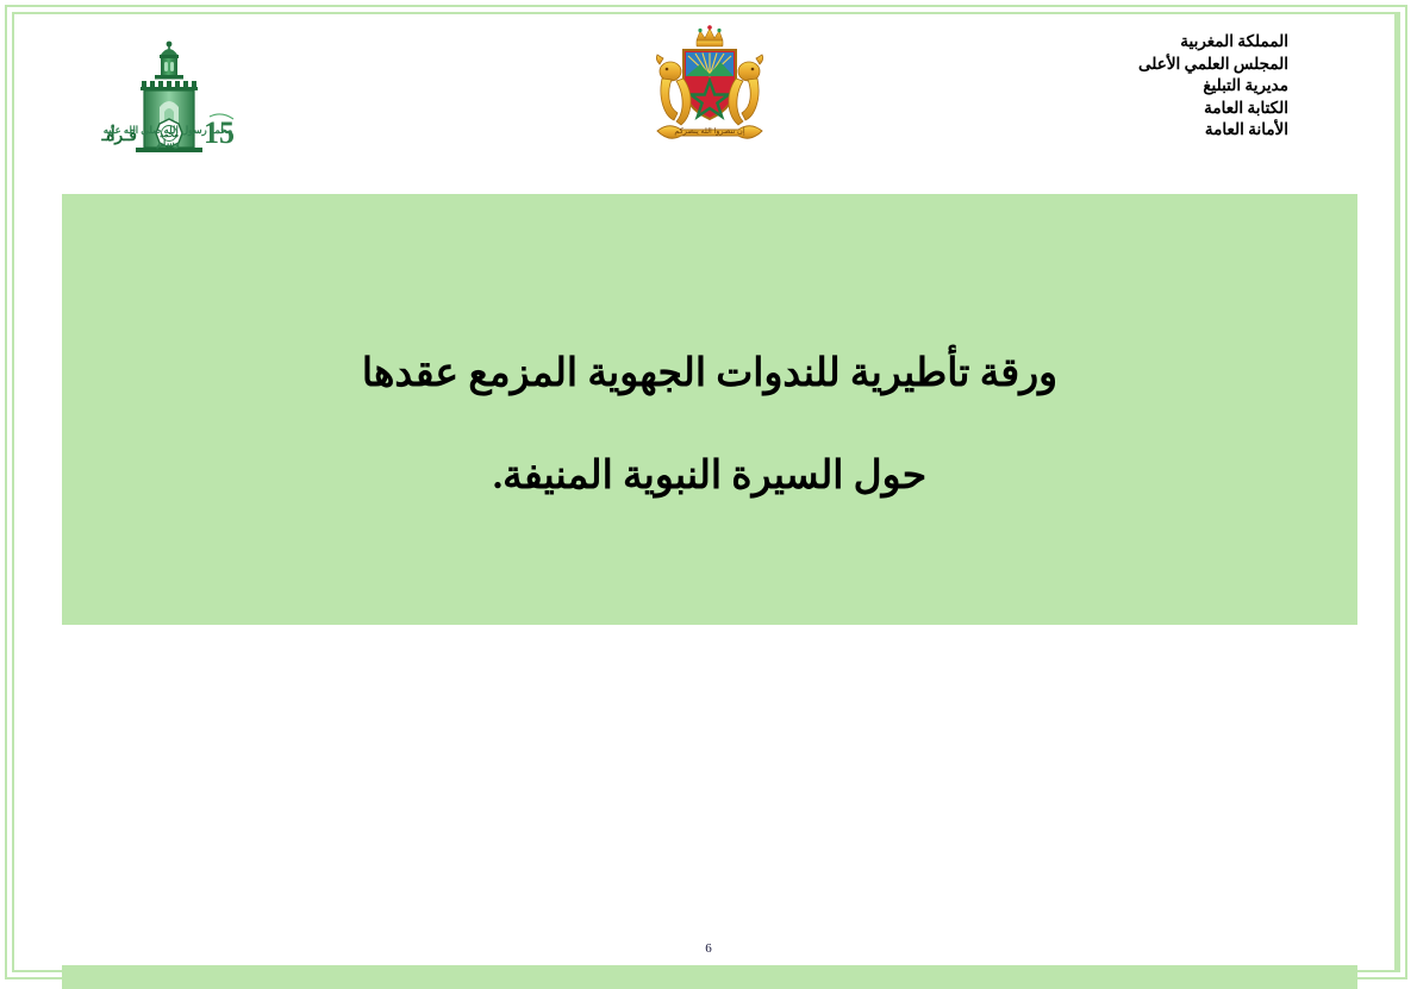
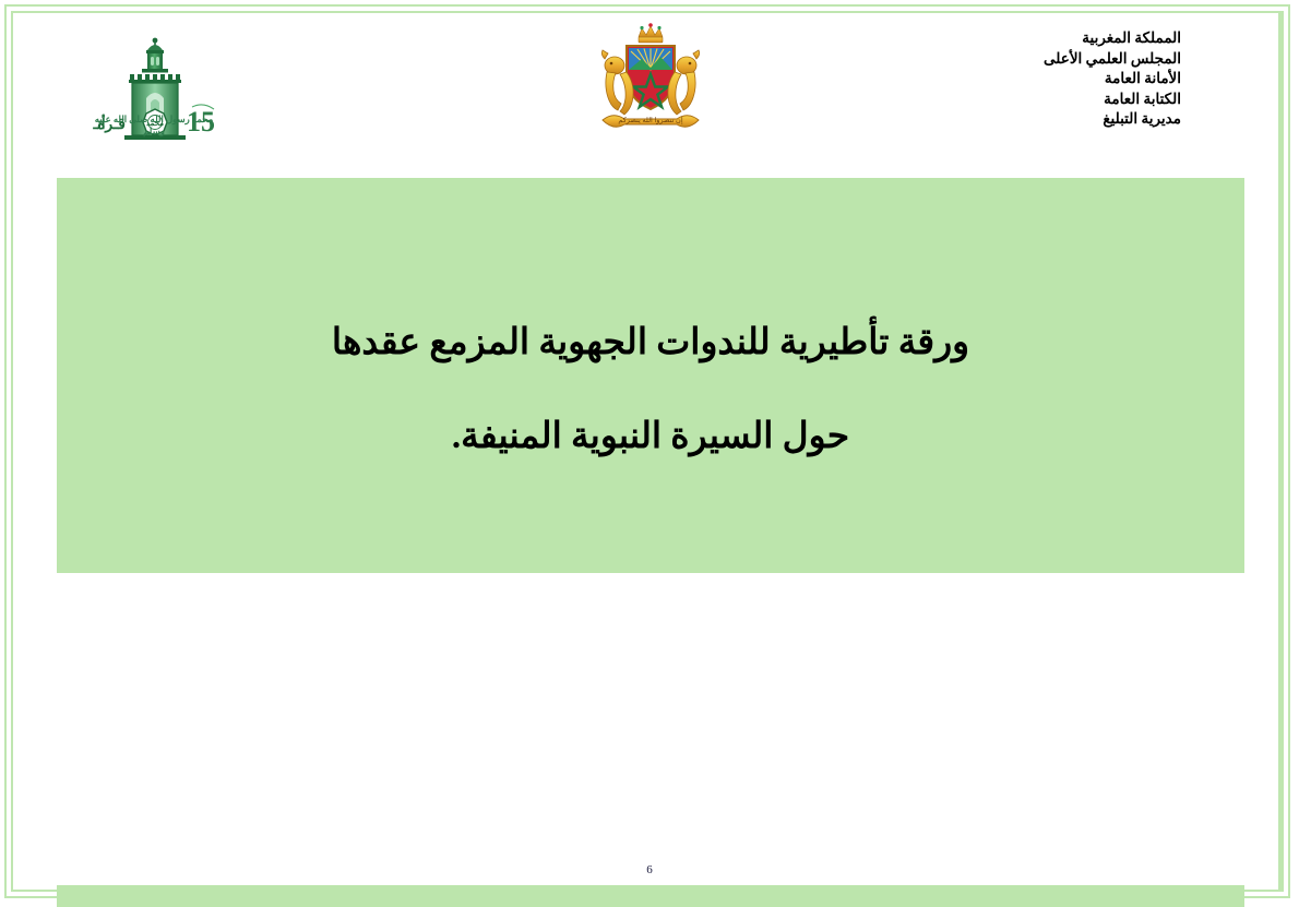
  محمد
  قـرة
  أنـ
  15
  محمد رسول الله صلى الله عليه وسلم
  المملكة المغربية
  المجلس العلمي الأعلى
- مديرية التبليغ
+ الأمانة العامة
  الكتابة العامة
- الأمانة العامة
+ مديرية التبليغ
  ورقة تأطيرية للندوات الجهوية المزمع عقدها
  حول السيرة النبوية المنيفة.
  6
